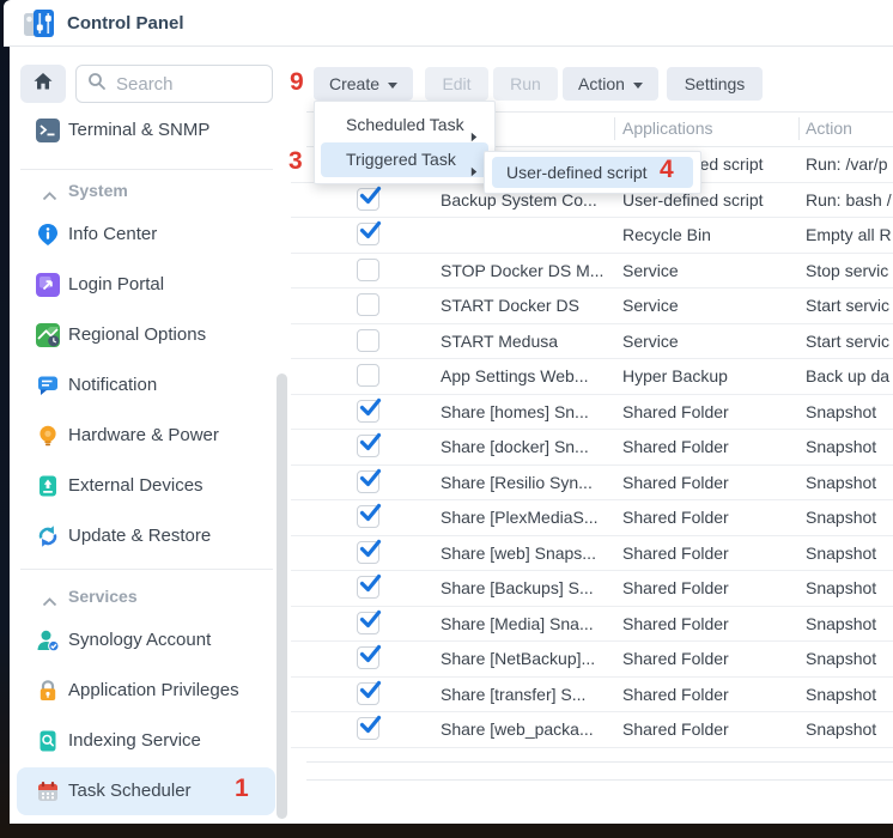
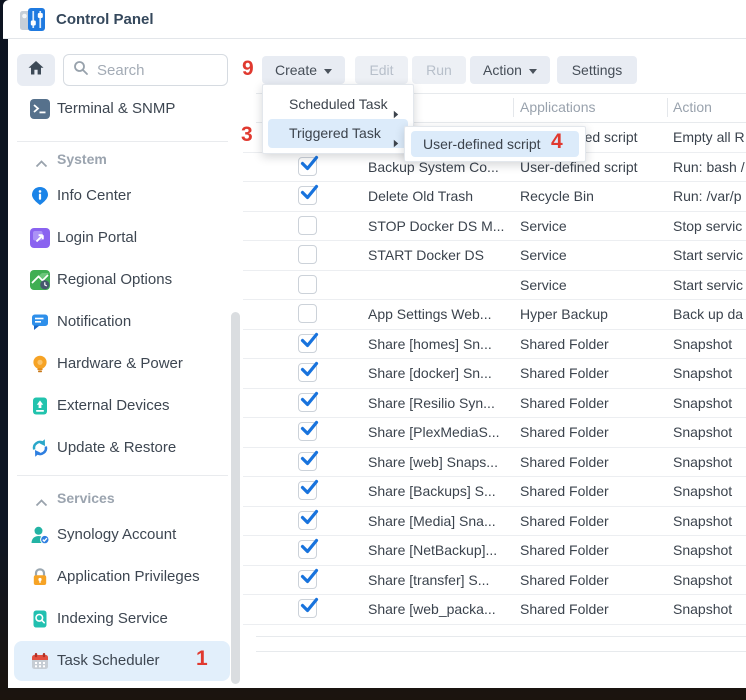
  Control Panel
  Search
  Terminal & SNMP
  System
  Info Center
  Login Portal
  Regional Options
  Notification
  Hardware & Power
  External Devices
  Update & Restore
  Services
  Synology Account
  Application Privileges
  Indexing Service
  Task Scheduler
  Create
  Edit
  Run
  Action
  Settings
  Applications
  Action
- Run: /var/p
+ Empty all R
  Backup System Co...
  User-defined script
  Run: bash /
+ Delete Old Trash
  Recycle Bin
- Empty all R
+ Run: /var/p
  STOP Docker DS M...
  Service
  Stop servic
  START Docker DS
  Service
  Start servic
- START Medusa
  Service
  Start servic
  App Settings Web...
  Hyper Backup
  Back up da
  Share [homes] Sn...
  Shared Folder
  Snapshot
  Share [docker] Sn...
  Shared Folder
  Snapshot
  Share [Resilio Syn...
  Shared Folder
  Snapshot
  Share [PlexMediaS...
  Shared Folder
  Snapshot
  Share [web] Snaps...
  Shared Folder
  Snapshot
  Share [Backups] S...
  Shared Folder
  Snapshot
  Share [Media] Sna...
  Shared Folder
  Snapshot
  Share [NetBackup]...
  Shared Folder
  Snapshot
  Share [transfer] S...
  Shared Folder
  Snapshot
  Share [web_packa...
  Shared Folder
  Snapshot
  Scheduled Task
  Triggered Task
  User-defined script
  1
  9
  3
  4
